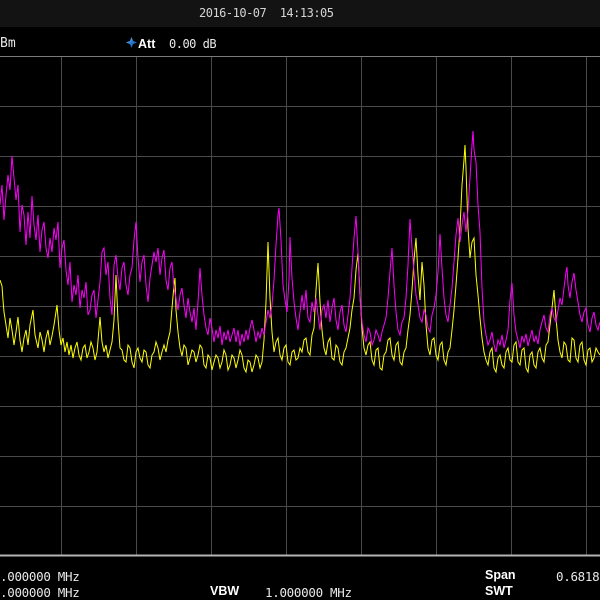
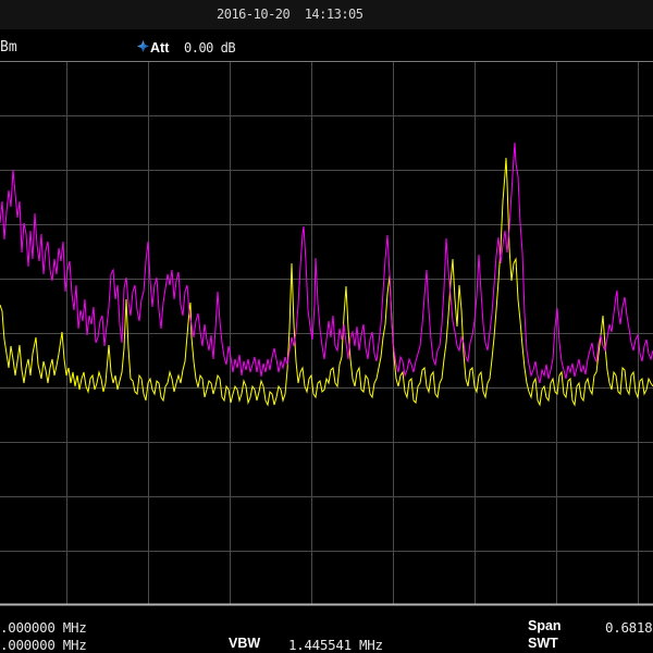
- 2016-10-07 14:13:05
+ 2016-10-20 14:13:05
  Bm
  Att
  0.00 dB
  .000000 MHz
  Span
  0.6818
  .000000 MHz
  VBW
- 1.000000 MHz
+ 1.445541 MHz
  SWT
